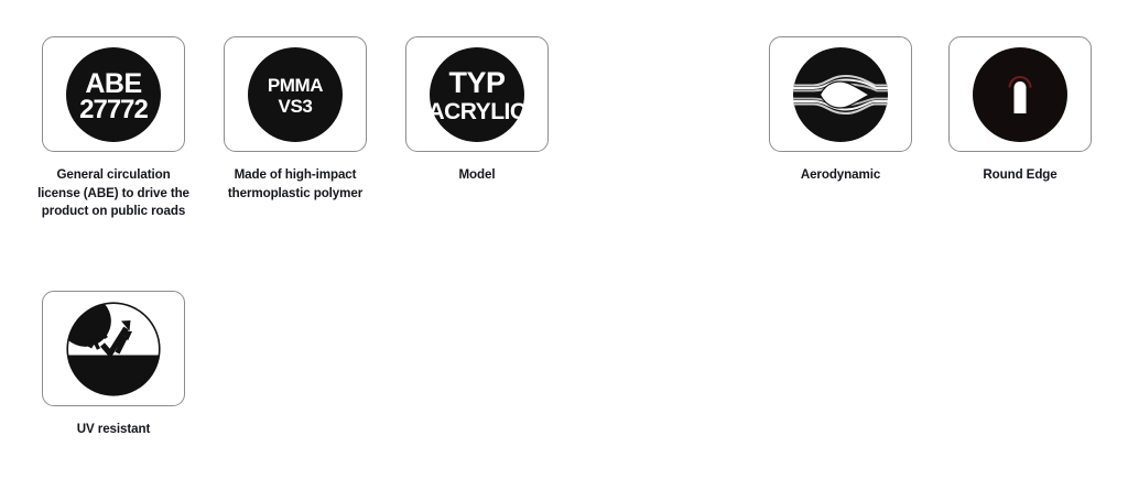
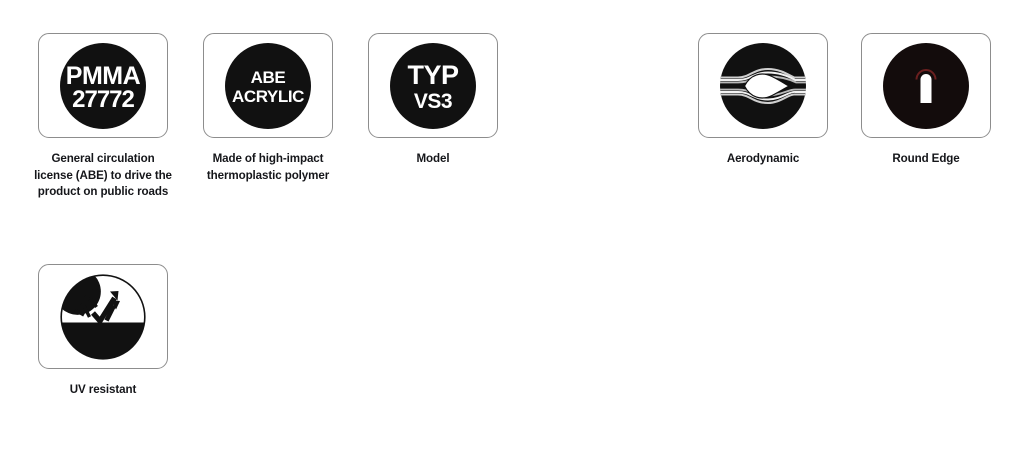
- ABE
+ PMMA
  27772
  General circulation license (ABE) to drive the product on public roads
- PMMA
+ ABE
- VS3
+ ACRYLIC
  Made of high-impact thermoplastic polymer
  TYP
- ACRYLIC
+ VS3
  Model
  Aerodynamic
  Round Edge
  UV resistant
